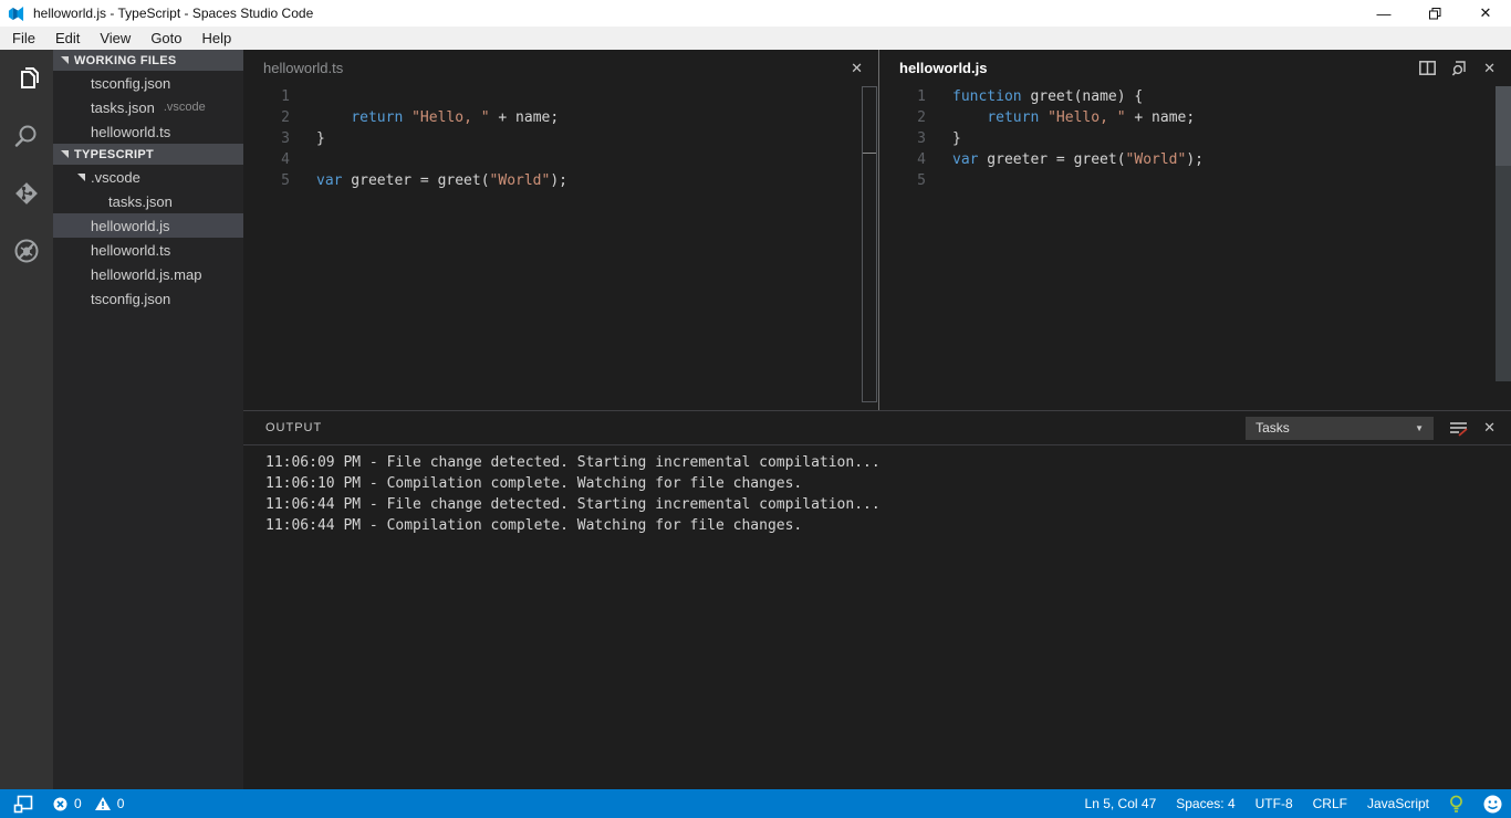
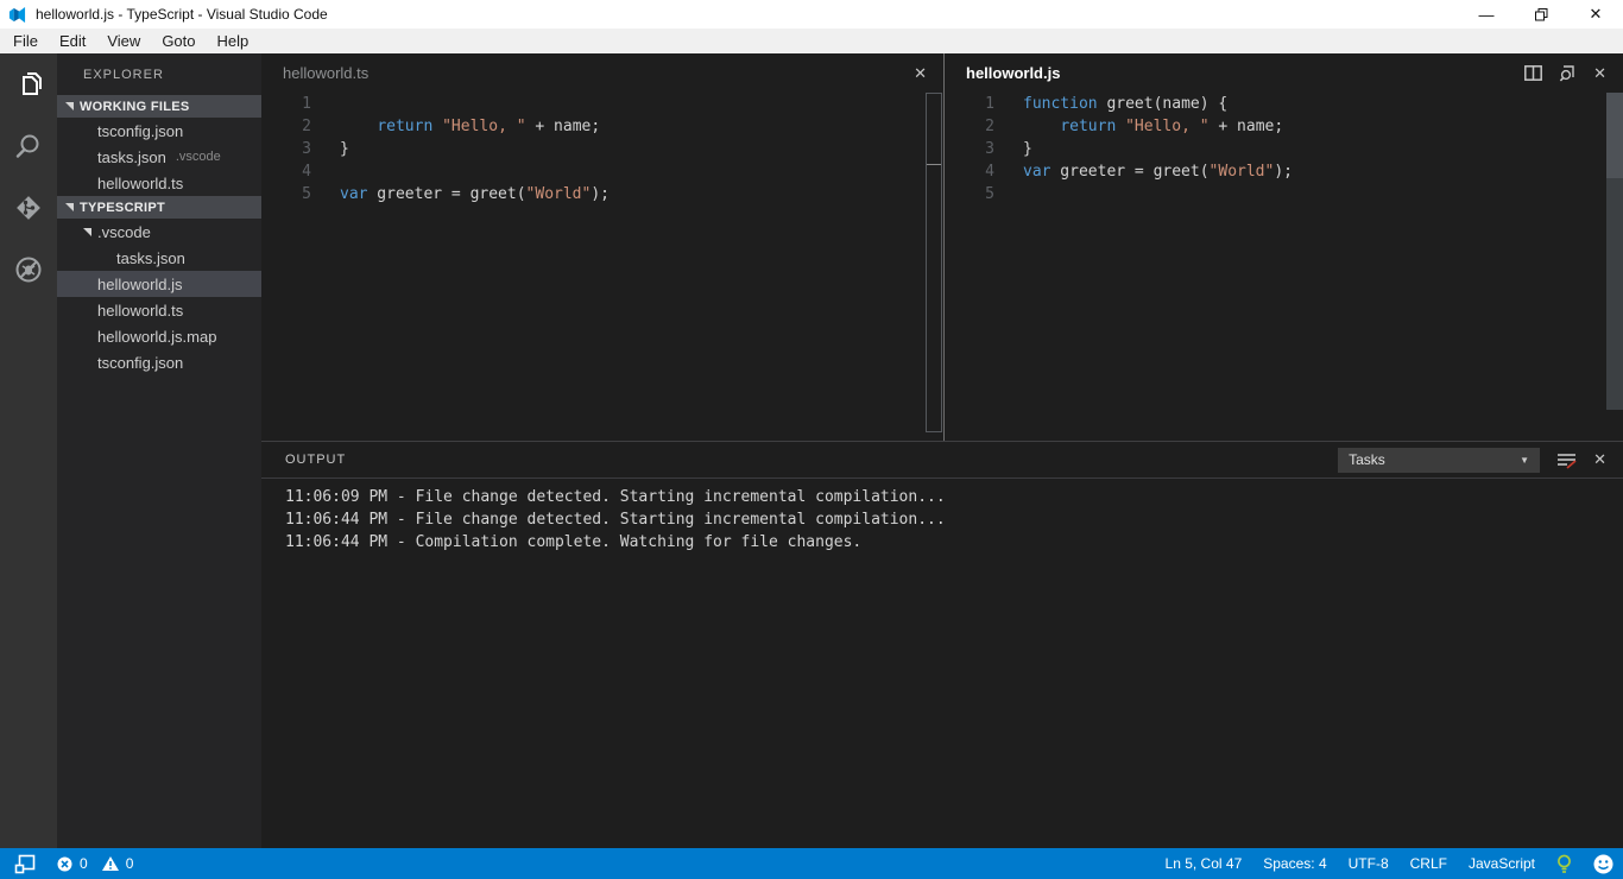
- helloworld.js - TypeScript - Spaces Studio Code
+ helloworld.js - TypeScript - Visual Studio Code
  —
  ✕
  File
  Edit
  View
  Goto
  Help
+ EXPLORER
  WORKING FILES
  tsconfig.json
  tasks.json
  .vscode
  helloworld.ts
  TYPESCRIPT
  .vscode
  tasks.json
  helloworld.js
  helloworld.ts
  helloworld.js.map
  tsconfig.json
  helloworld.ts
  ✕
  1
  2
  return "Hello, " + name;
  3
  }
  4
  5
  var greeter = greet("World");
  helloworld.js
  ✕
  1
  function greet(name) {
  2
  return "Hello, " + name;
  3
  }
  4
  var greeter = greet("World");
  5
  OUTPUT
  Tasks
  ▼
  ✕
  11:06:09 PM - File change detected. Starting incremental compilation...
- 11:06:10 PM - Compilation complete. Watching for file changes.
  11:06:44 PM - File change detected. Starting incremental compilation...
  11:06:44 PM - Compilation complete. Watching for file changes.
  0
  0
  Ln 5, Col 47
  Spaces: 4
  UTF-8
  CRLF
  JavaScript
